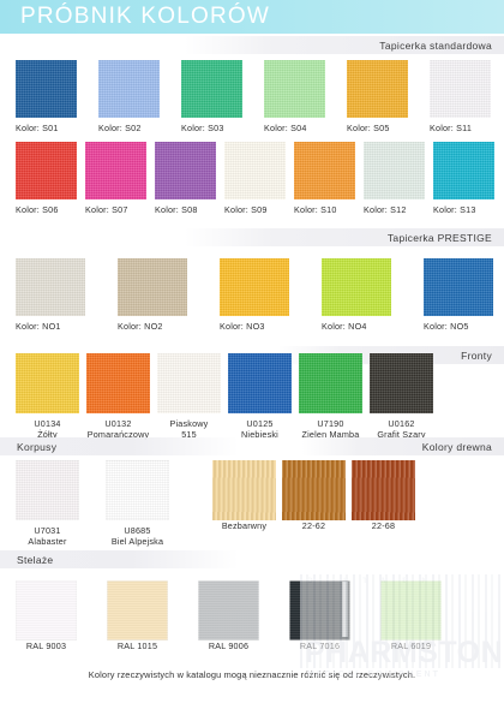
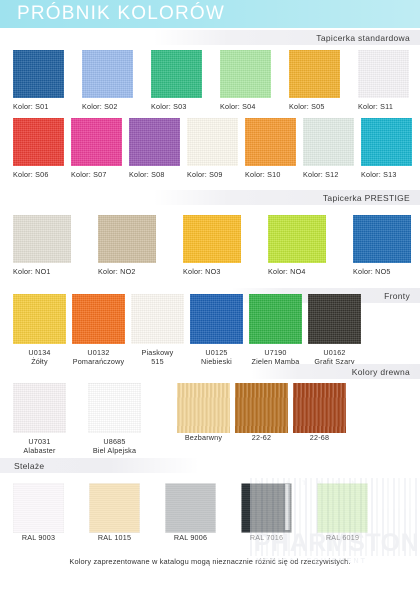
  PRÓBNIK KOLORÓW
  Tapicerka standardowa
  Kolor: S01
  Kolor: S02
  Kolor: S03
  Kolor: S04
  Kolor: S05
  Kolor: S11
  Kolor: S06
  Kolor: S07
  Kolor: S08
  Kolor: S09
  Kolor: S10
  Kolor: S12
  Kolor: S13
  Tapicerka PRESTIGE
  Kolor: NO1
  Kolor: NO2
  Kolor: NO3
  Kolor: NO4
  Kolor: NO5
  Fronty
  U0134
  Żółty
  U0132
  Pomarańczowy
  Piaskowy
  515
  U0125
  Niebieski
  U7190
  Zielen Mamba
  U0162
  Grafit Szary
- Korpusy
  Kolory drewna
  U7031
  Alabaster
  U8685
  Biel Alpejska
  Bezbarwny
  22-62
  22-68
  Stelaże
  RAL 9003
  RAL 1015
  RAL 9006
  RAL 7016
  RAL 6019
- Kolory rzeczywistych w katalogu mogą nieznacznie różnić się od rzeczywistych.
+ Kolory zaprezentowane w katalogu mogą nieznacznie różnić się od rzeczywistych.
  PHARMSTON
